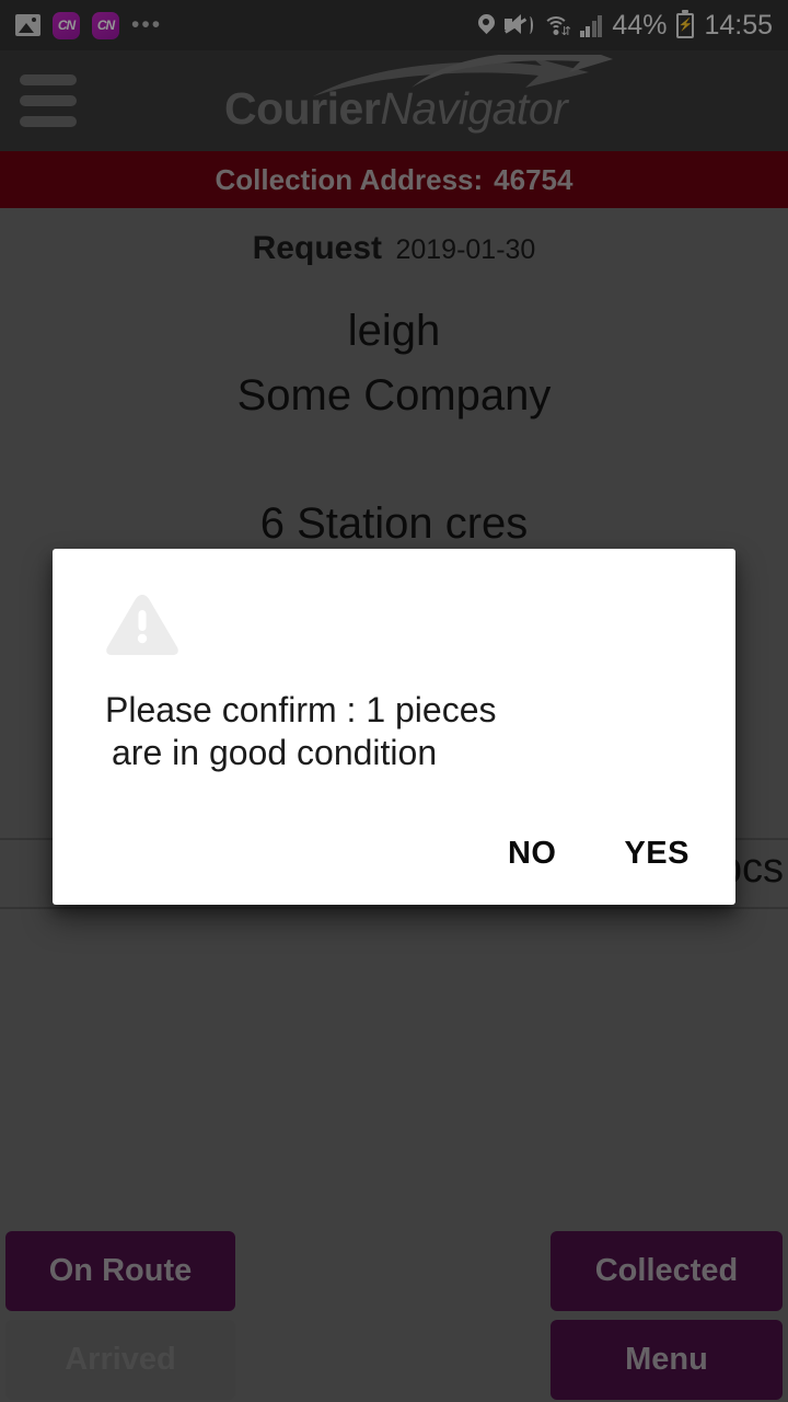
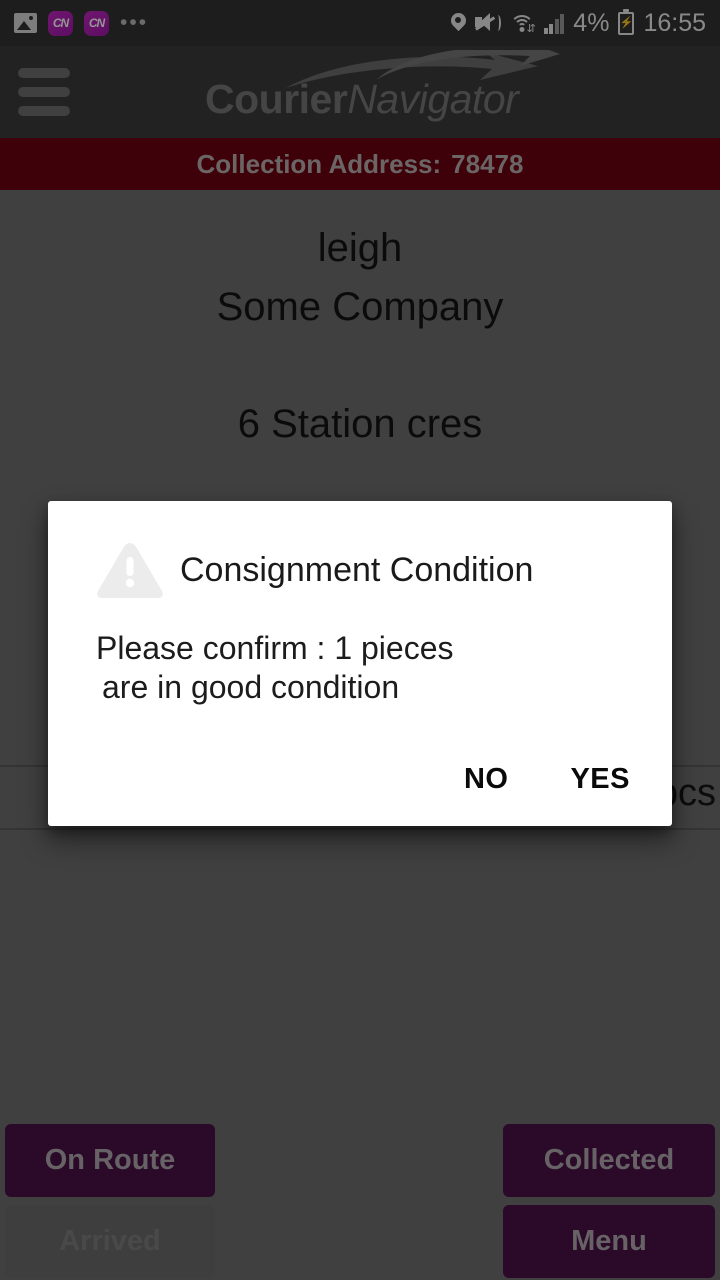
  CN
  CN
  •••
  ⇵
- 44%
+ 4%
  ⚡
- 14:55
+ 16:55
  CourierNavigator
  Collection Address:
- 46754
+ 78478
- Request 2019-01-30
  leigh
  Some Company
  6 Station cres
  On Route
  Collected
  Menu
+ Consignment Condition
  Please confirm : 1 pieces
  are in good condition
  NO
  YES
